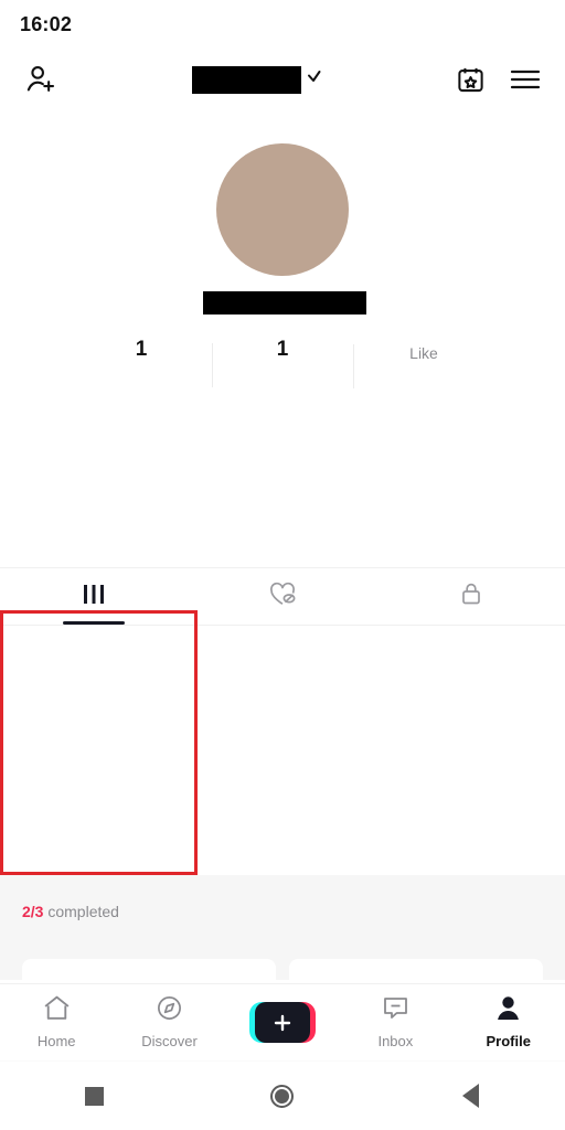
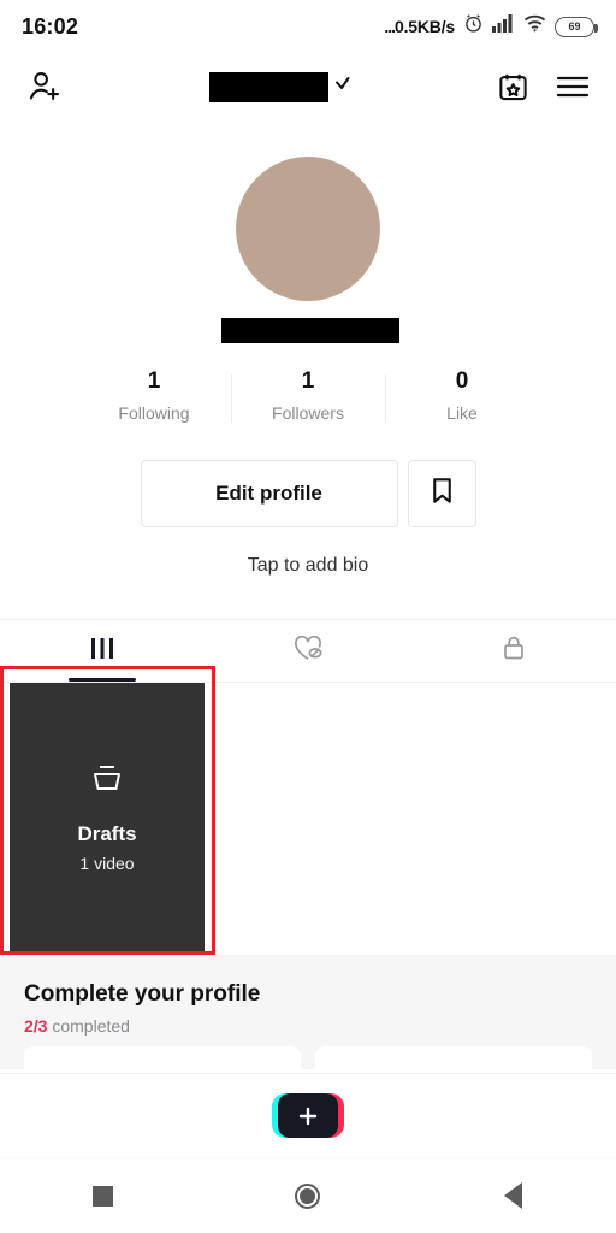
  16:02
+ ...0.5KB/s
+ 69
  1
+ Following
  1
+ Followers
+ 0
  Like
+ Edit profile
+ Tap to add bio
+ Drafts
+ 1 video
+ Complete your profile
  2/3 completed
- Home
- Discover
- Inbox
- Profile
